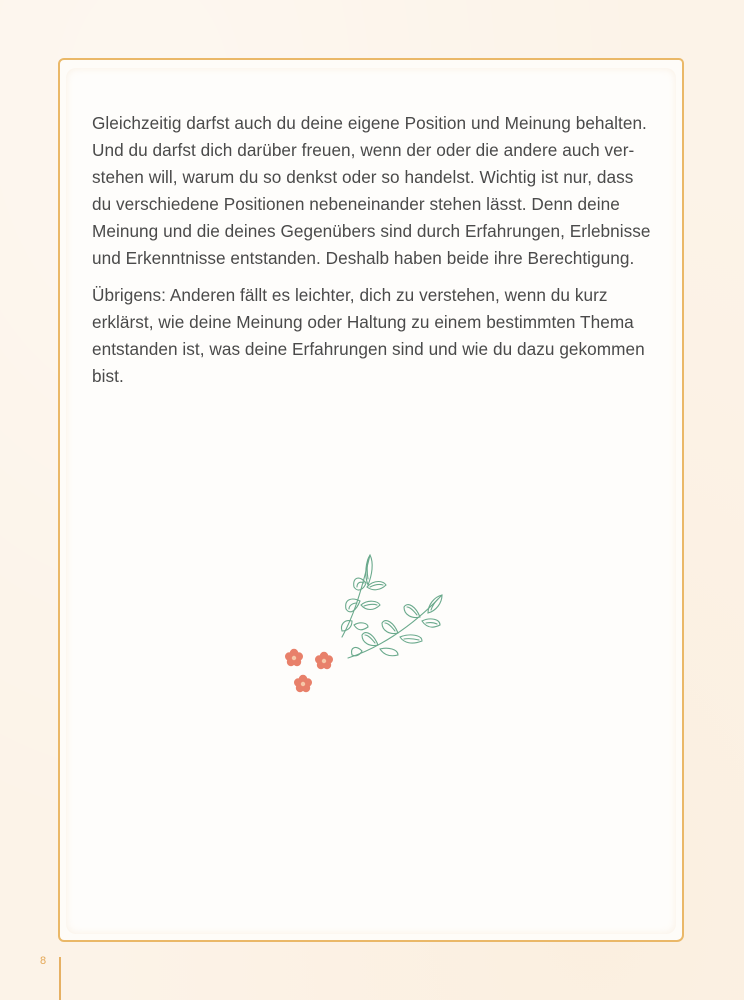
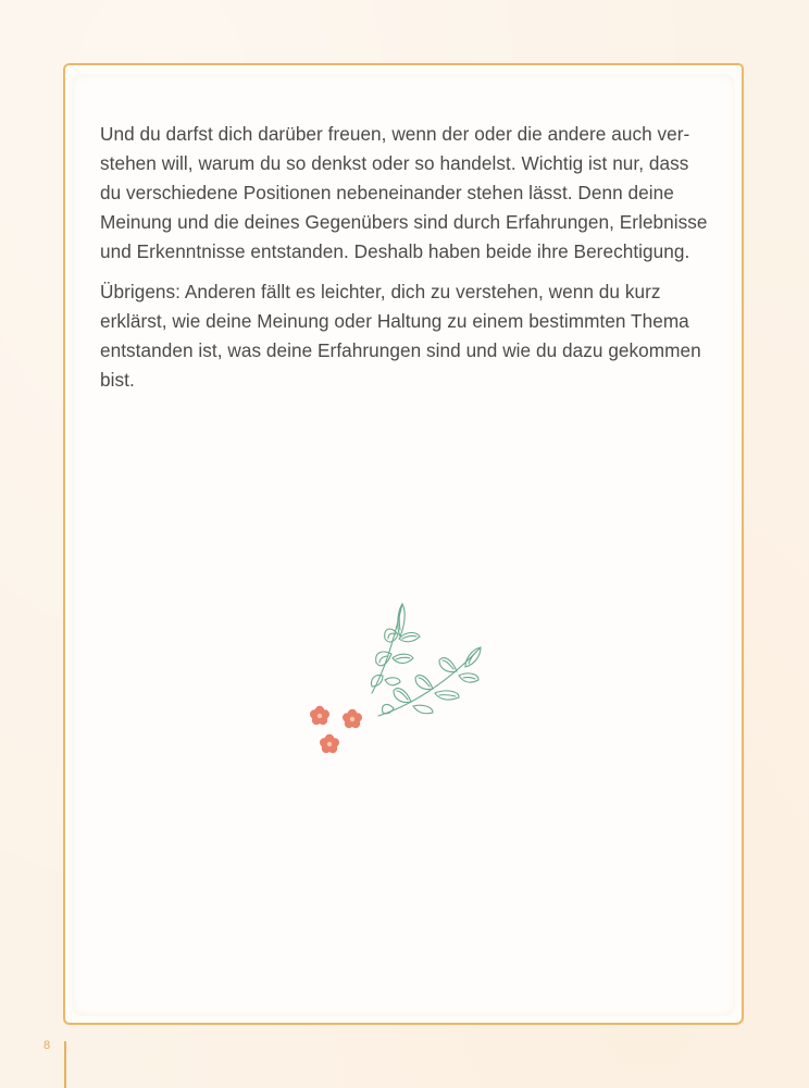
- Gleichzeitig darfst auch du deine eigene Position und Meinung behalten.
  Und du darfst dich darüber freuen, wenn der oder die andere auch ver-
  stehen will, warum du so denkst oder so handelst. Wichtig ist nur, dass
  du verschiedene Positionen nebeneinander stehen lässt. Denn deine
  Meinung und die deines Gegenübers sind durch Erfahrungen, Erlebnisse
  und Erkenntnisse entstanden. Deshalb haben beide ihre Berechtigung.
  Übrigens: Anderen fällt es leichter, dich zu verstehen, wenn du kurz
  erklärst, wie deine Meinung oder Haltung zu einem bestimmten Thema
  entstanden ist, was deine Erfahrungen sind und wie du dazu gekommen
  bist.
  8
